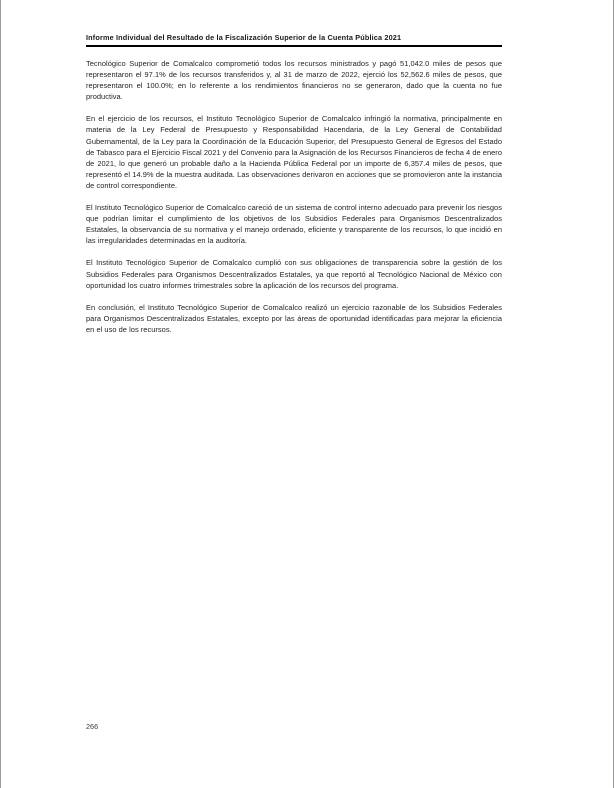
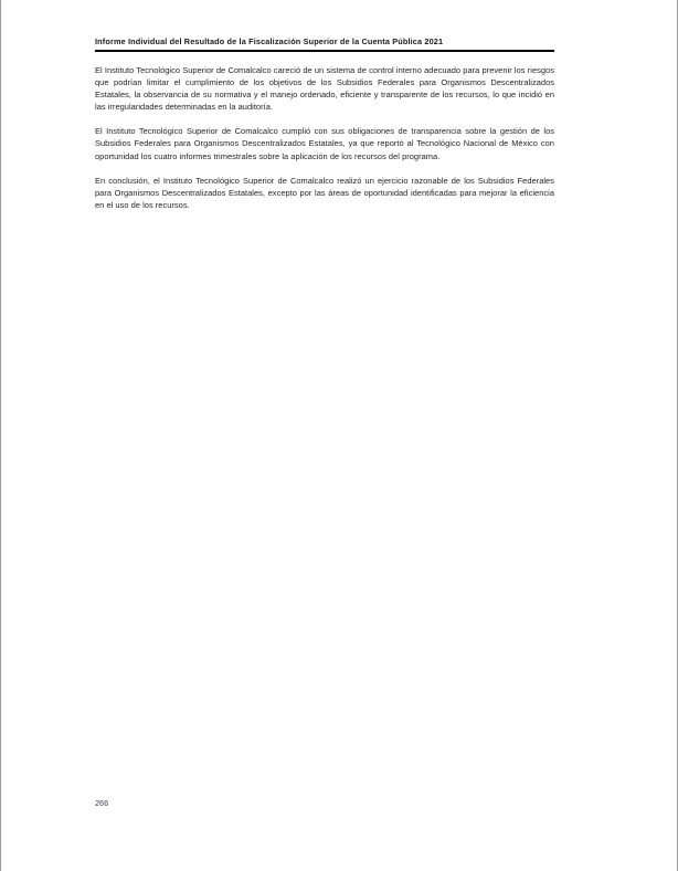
  Informe Individual del Resultado de la Fiscalización Superior de la Cuenta Pública 2021
- Tecnológico Superior de Comalcalco comprometió todos los recursos ministrados y pagó 51,042.0 miles de pesos que representaron el 97.1% de los recursos transferidos y, al 31 de marzo de 2022, ejerció los 52,562.6 miles de pesos, que representaron el 100.0%; en lo referente a los rendimientos financieros no se generaron, dado que la cuenta no fue productiva.
- En el ejercicio de los recursos, el Instituto Tecnológico Superior de Comalcalco infringió la normativa, principalmente en materia de la Ley Federal de Presupuesto y Responsabilidad Hacendaria, de la Ley General de Contabilidad Gubernamental, de la Ley para la Coordinación de la Educación Superior, del Presupuesto General de Egresos del Estado de Tabasco para el Ejercicio Fiscal 2021 y del Convenio para la Asignación de los Recursos Financieros de fecha 4 de enero de 2021, lo que generó un probable daño a la Hacienda Pública Federal por un importe de 6,357.4 miles de pesos, que representó el 14.9% de la muestra auditada. Las observaciones derivaron en acciones que se promovieron ante la instancia de control correspondiente.
  El Instituto Tecnológico Superior de Comalcalco careció de un sistema de control interno adecuado para prevenir los riesgos que podrían limitar el cumplimiento de los objetivos de los Subsidios Federales para Organismos Descentralizados Estatales, la observancia de su normativa y el manejo ordenado, eficiente y transparente de los recursos, lo que incidió en las irregularidades determinadas en la auditoría.
  El Instituto Tecnológico Superior de Comalcalco cumplió con sus obligaciones de transparencia sobre la gestión de los Subsidios Federales para Organismos Descentralizados Estatales, ya que reportó al Tecnológico Nacional de México con oportunidad los cuatro informes trimestrales sobre la aplicación de los recursos del programa.
  En conclusión, el Instituto Tecnológico Superior de Comalcalco realizó un ejercicio razonable de los Subsidios Federales para Organismos Descentralizados Estatales, excepto por las áreas de oportunidad identificadas para mejorar la eficiencia en el uso de los recursos.
  266
